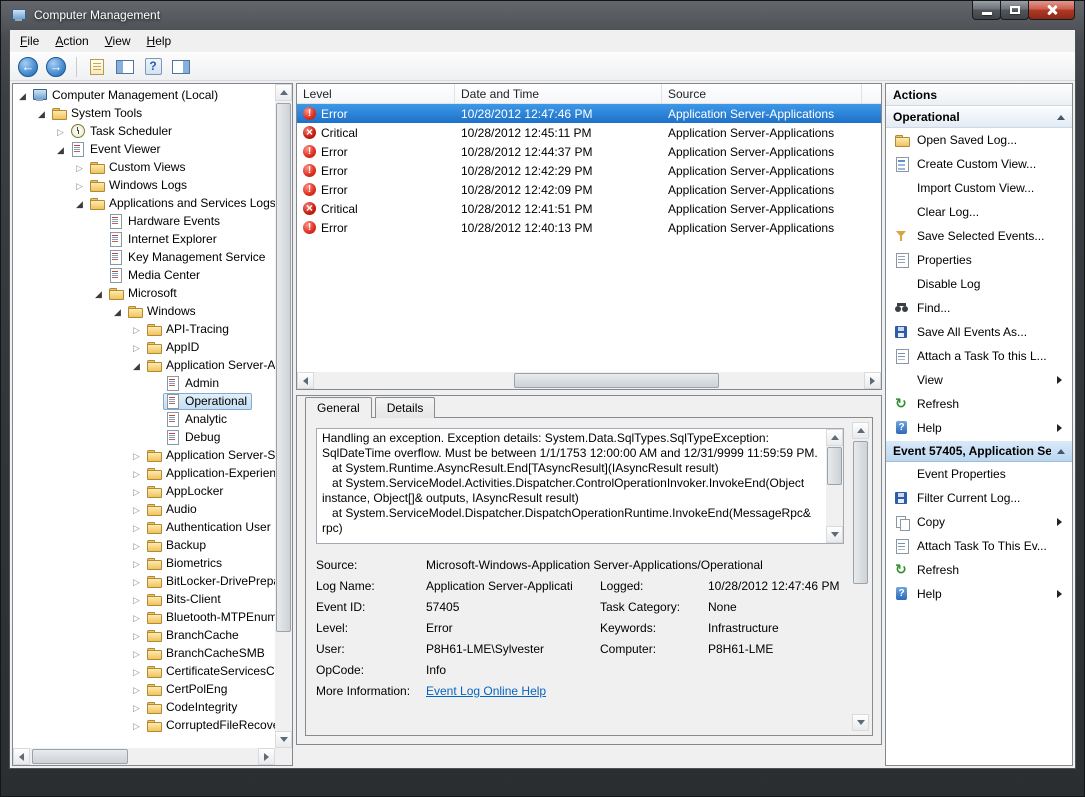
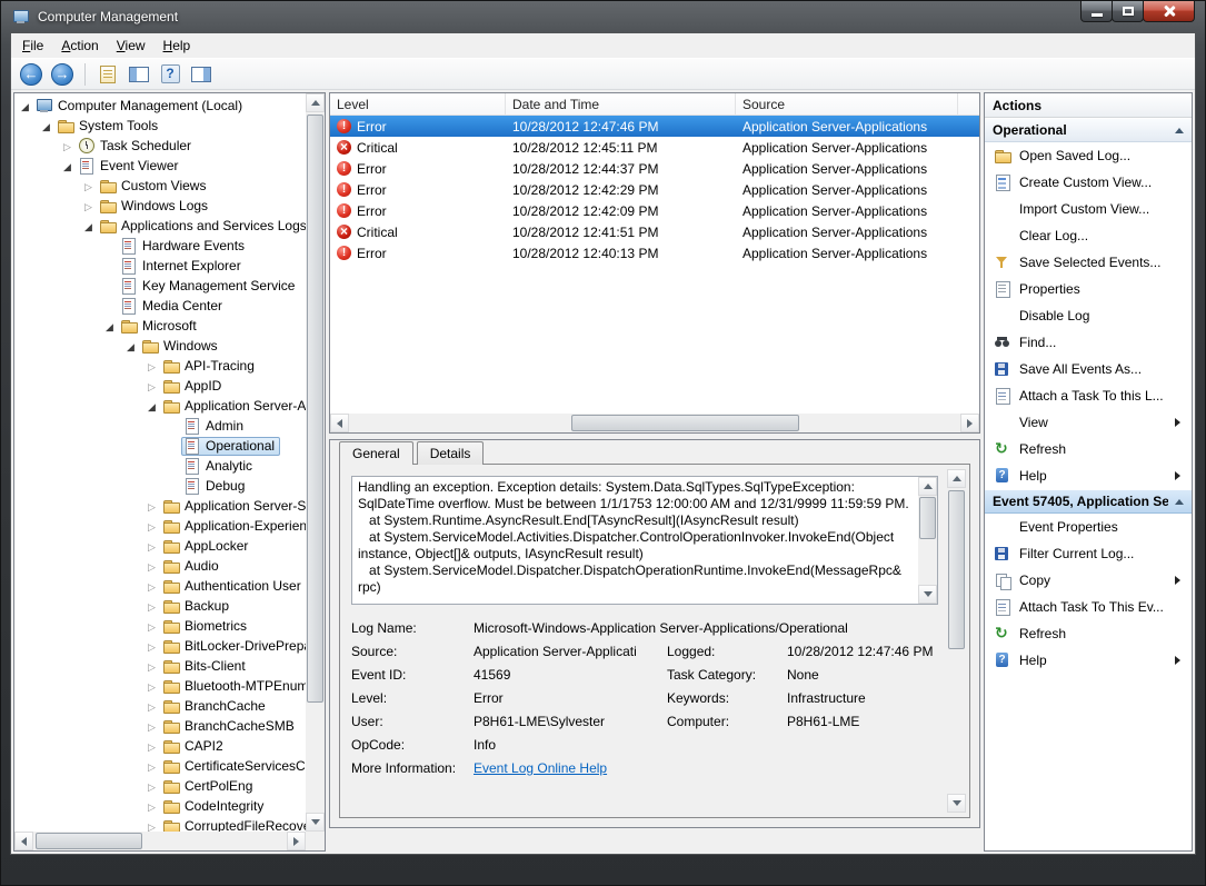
  Computer Management
  File
  Action
  View
  Help
  Computer Management (Local)
  System Tools
  Task Scheduler
  Event Viewer
  Custom Views
  Windows Logs
  Applications and Services Logs
  Hardware Events
  Internet Explorer
  Key Management Service
  Media Center
  Microsoft
  Windows
  API-Tracing
  AppID
  Application Server-A
  Admin
  Operational
  Analytic
  Debug
  Application Server-S
  Application-Experien
  AppLocker
  Audio
  Authentication User
  Backup
  Biometrics
  BitLocker-DrivePrep
  Bits-Client
  Bluetooth-MTPEnum
  BranchCache
  BranchCacheSMB
+ CAPI2
  CertificateServicesC
  CertPolEng
  CodeIntegrity
  CorruptedFileRecov
  Level
  Date and Time
  Source
  Error
  10/28/2012 12:47:46 PM
  Application Server-Applications
  Critical
  10/28/2012 12:45:11 PM
  Application Server-Applications
  Error
  10/28/2012 12:44:37 PM
  Application Server-Applications
  Error
  10/28/2012 12:42:29 PM
  Application Server-Applications
  Error
  10/28/2012 12:42:09 PM
  Application Server-Applications
  Critical
  10/28/2012 12:41:51 PM
  Application Server-Applications
  Error
  10/28/2012 12:40:13 PM
  Application Server-Applications
  General
  Details
  Handling an exception. Exception details: System.Data.SqlTypes.SqlTypeException:
  SqlDateTime overflow. Must be between 1/1/1753 12:00:00 AM and 12/31/9999 11:59:59 PM.
  at System.Runtime.AsyncResult.End[TAsyncResult](IAsyncResult result)
  at System.ServiceModel.Activities.Dispatcher.ControlOperationInvoker.InvokeEnd(Object
  instance, Object[]& outputs, IAsyncResult result)
  at System.ServiceModel.Dispatcher.DispatchOperationRuntime.InvokeEnd(MessageRpc&
  rpc)
- Source:
+ Log Name:
  Microsoft-Windows-Application Server-Applications/Operational
- Log Name:
+ Source:
  Application Server-Applicati
  Logged:
  10/28/2012 12:47:46 PM
  Event ID:
- 57405
+ 41569
  Task Category:
  None
  Level:
  Error
  Keywords:
  Infrastructure
  User:
  P8H61-LME\Sylvester
  Computer:
  P8H61-LME
  OpCode:
  Info
  More Information:
  Event Log Online Help
  Actions
  Operational
  Open Saved Log...
  Create Custom View...
  Import Custom View...
  Clear Log...
  Save Selected Events...
  Properties
  Disable Log
  Find...
  Save All Events As...
  Attach a Task To this L...
  View
  Refresh
  Help
  Event 57405, Application Se
  Event Properties
  Filter Current Log...
  Copy
  Attach Task To This Ev...
  Refresh
  Help
